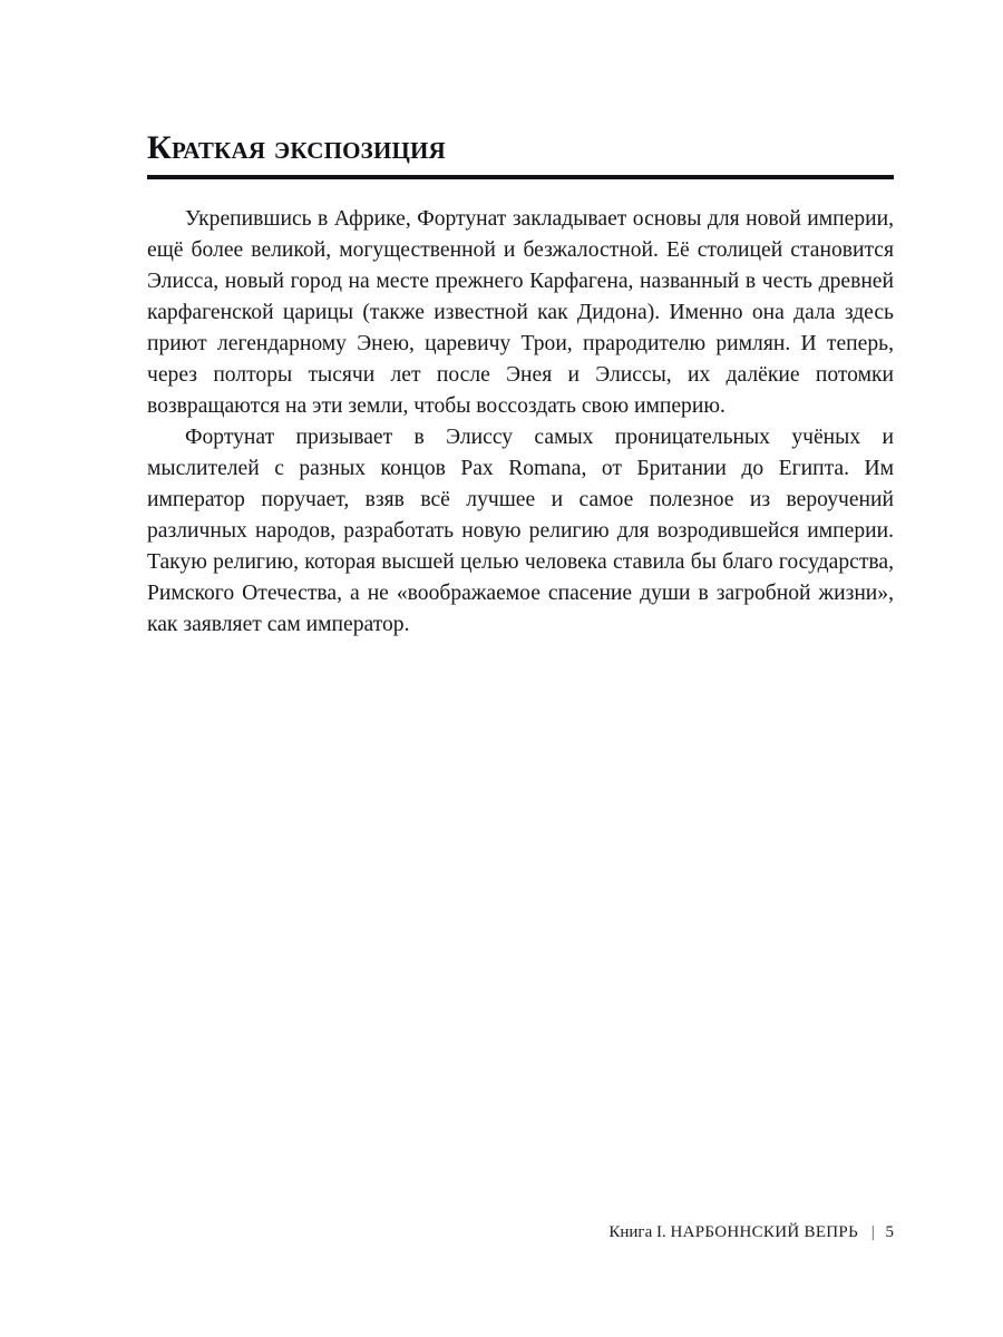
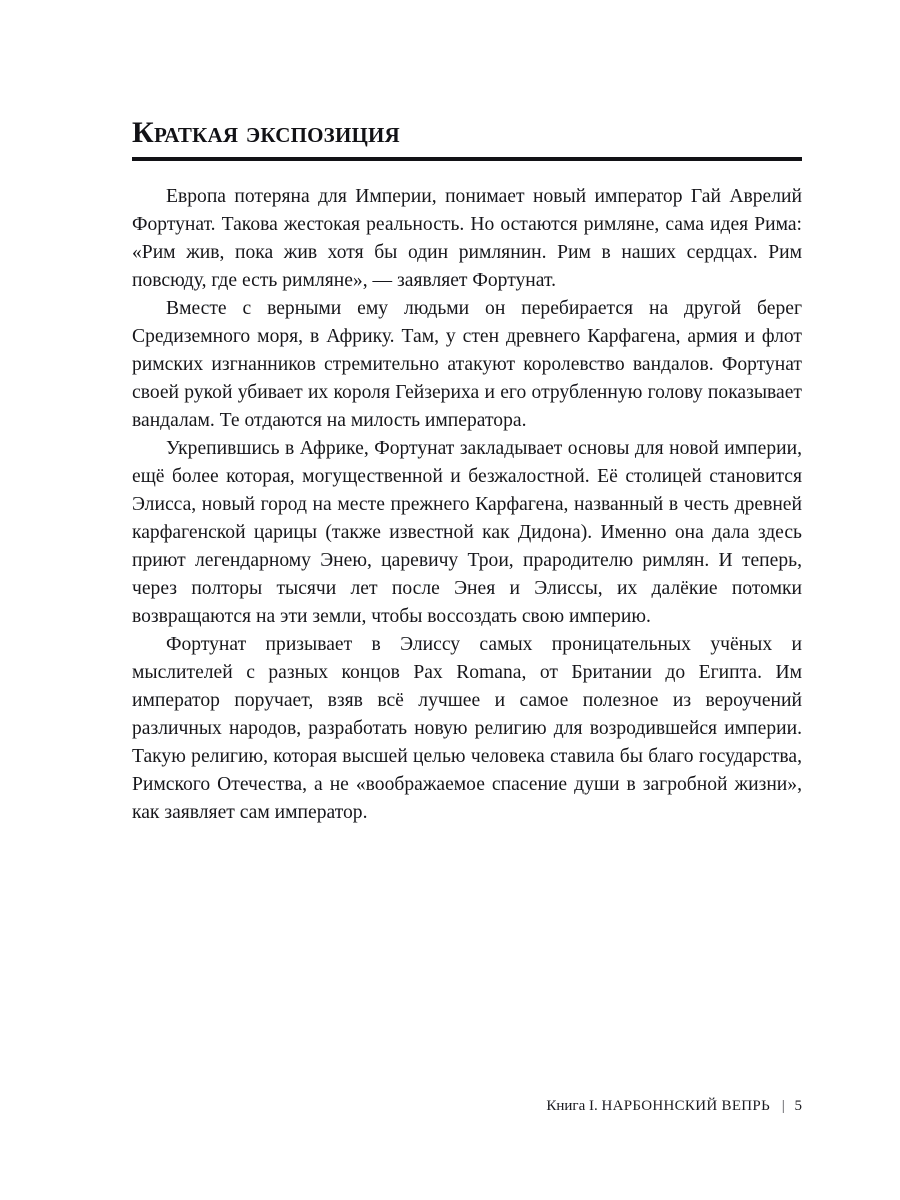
  Краткая экспозиция
+ Европа потеряна для Империи, понимает новый император Гай Аврелий Фортунат. Такова жестокая реальность. Но остаются римляне, сама идея Рима: «Рим жив, пока жив хотя бы один римлянин. Рим в наших сердцах. Рим повсюду, где есть римляне», — заявляет Фортунат.
+ Вместе с верными ему людьми он перебирается на другой берег Средиземного моря, в Африку. Там, у стен древнего Карфагена, армия и флот римских изгнанников стремительно атакуют королевство вандалов. Фортунат своей рукой убивает их короля Гейзериха и его отрубленную голову показывает вандалам. Те отдаются на милость императора.
- Укрепившись в Африке, Фортунат закладывает основы для новой империи, ещё более великой, могущественной и безжалостной. Её столицей становится Элисса, новый город на месте прежнего Карфагена, названный в честь древней карфагенской царицы (также известной как Дидона). Именно она дала здесь приют легендарному Энею, царевичу Трои, прародителю римлян. И теперь, через полторы тысячи лет после Энея и Элиссы, их далёкие потомки возвращаются на эти земли, чтобы воссоздать свою империю.
+ Укрепившись в Африке, Фортунат закладывает основы для новой империи, ещё более которая, могущественной и безжалостной. Её столицей становится Элисса, новый город на месте прежнего Карфагена, названный в честь древней карфагенской царицы (также известной как Дидона). Именно она дала здесь приют легендарному Энею, царевичу Трои, прародителю римлян. И теперь, через полторы тысячи лет после Энея и Элиссы, их далёкие потомки возвращаются на эти земли, чтобы воссоздать свою империю.
  Фортунат призывает в Элиссу самых проницательных учёных и мыслителей с разных концов Pax Romana, от Британии до Египта. Им император поручает, взяв всё лучшее и самое полезное из вероучений различных народов, разработать новую религию для возродившейся империи. Такую религию, которая высшей целью человека ставила бы благо государства, Римского Отечества, а не «воображаемое спасение души в загробной жизни», как заявляет сам император.
  Книга I. НАРБОННСКИЙ ВЕПРЬ | 5
